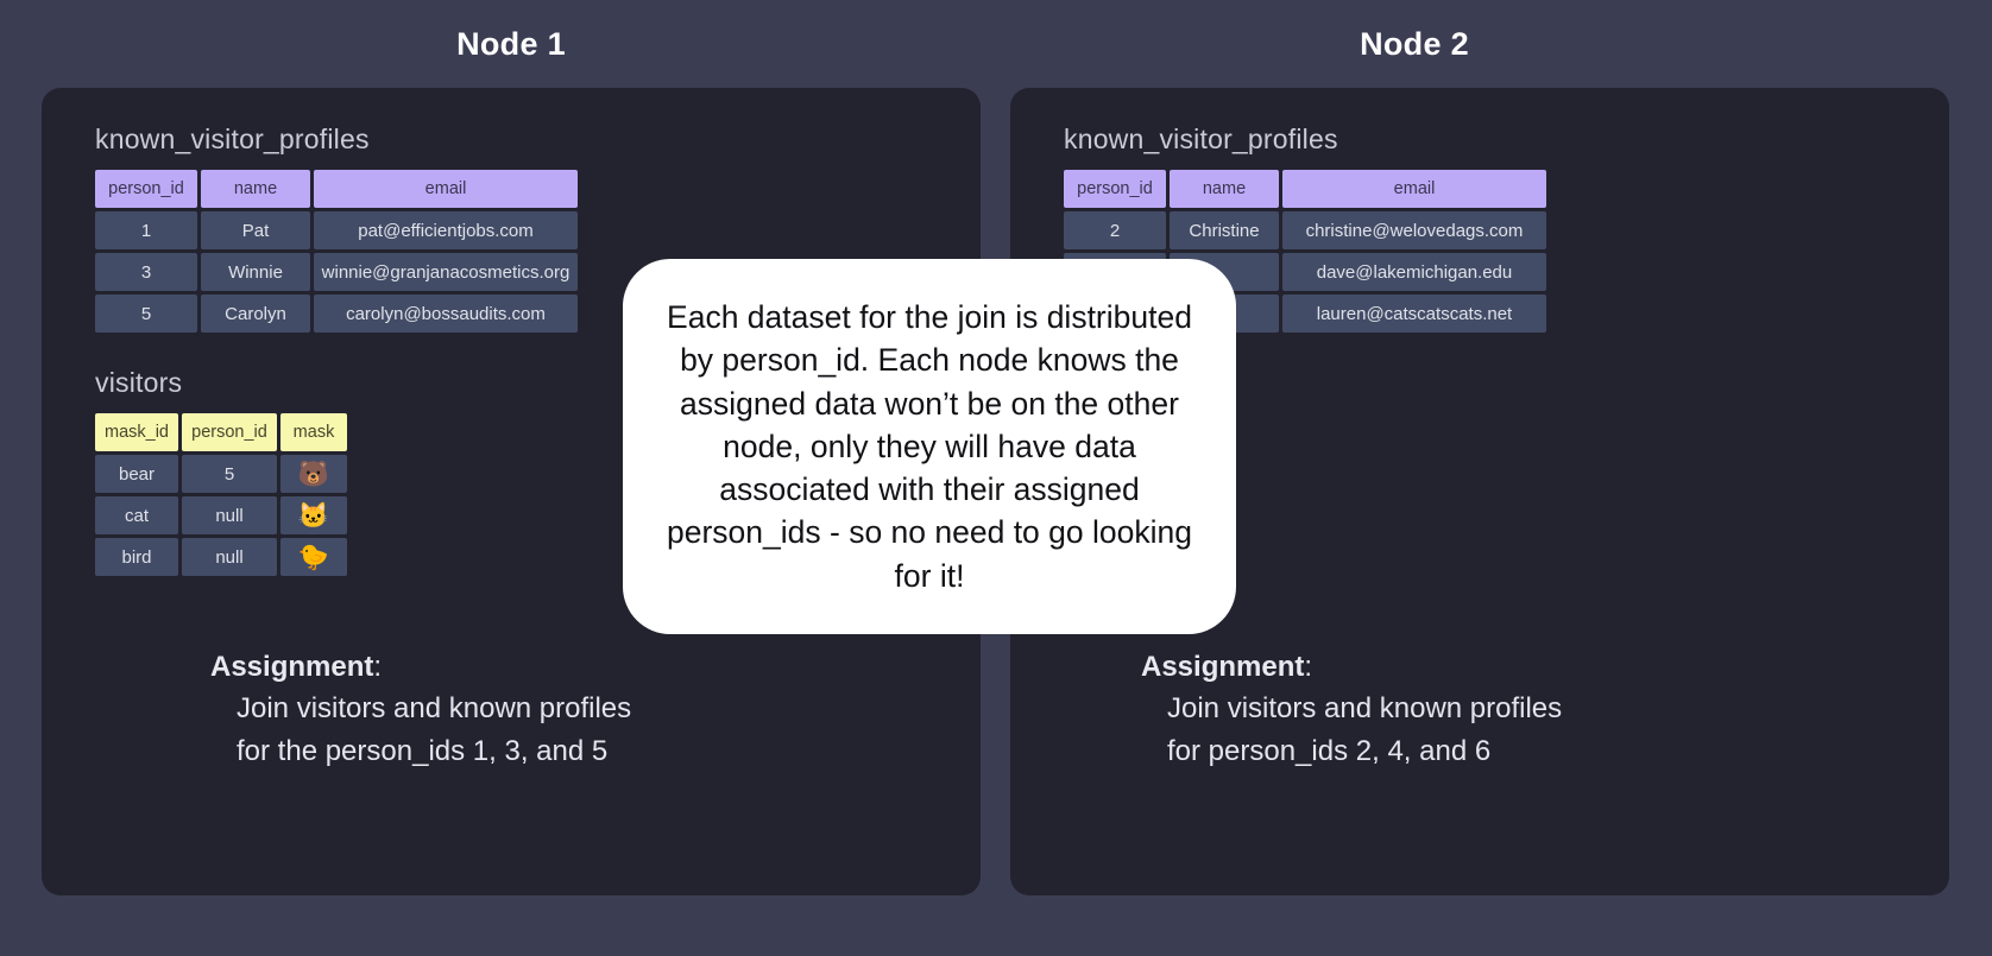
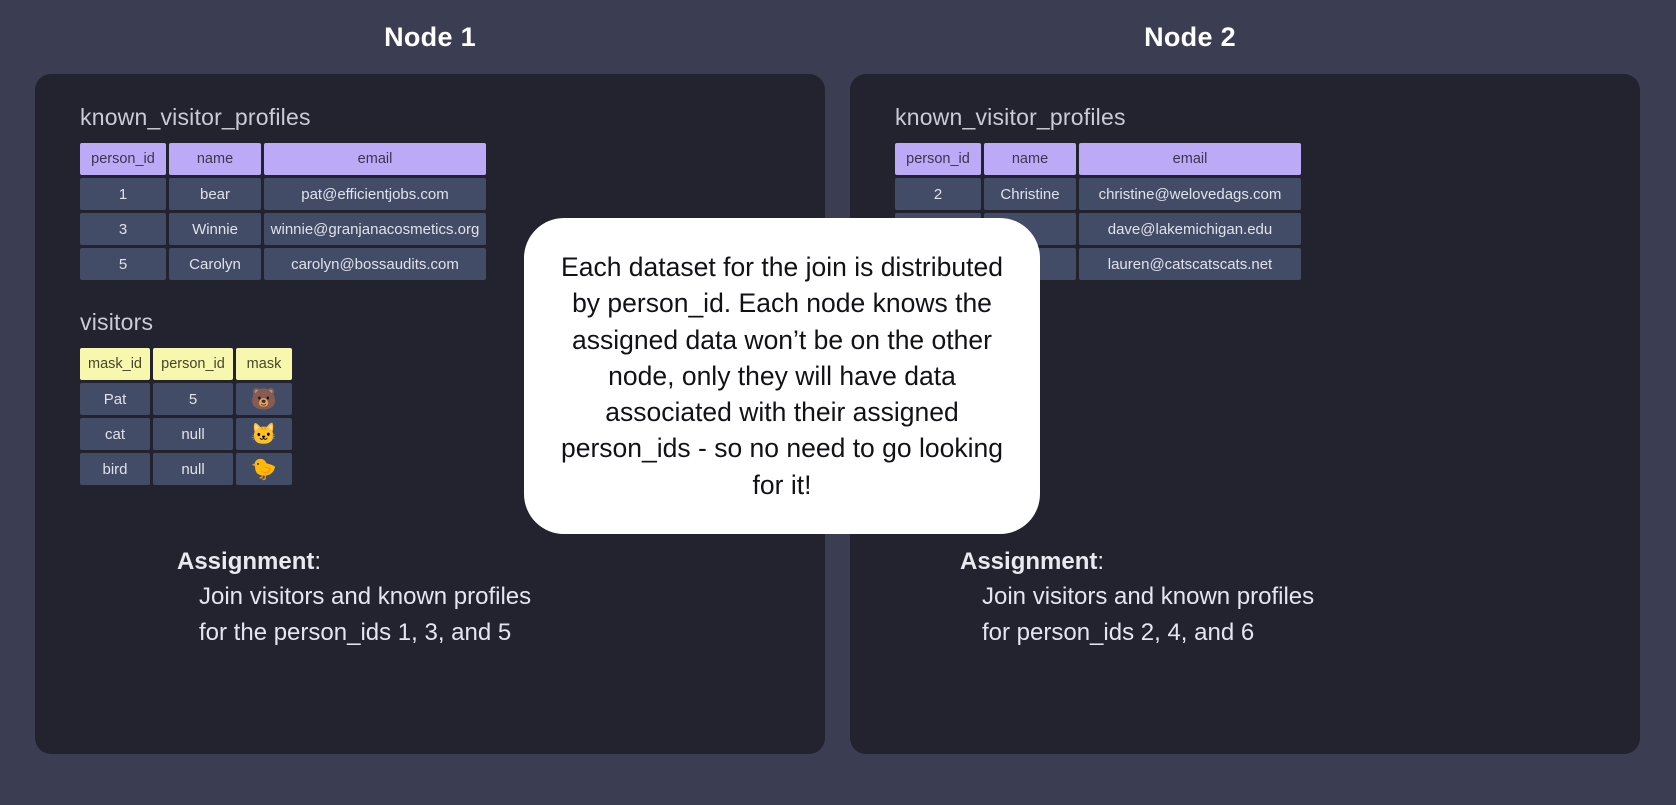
  Node 1
  Node 2
  known_visitor_profiles
  person_id	name	email
- 1	Pat	pat@efficientjobs.com
+ 1	bear	pat@efficientjobs.com
  3	Winnie	winnie@granjanacosmetics.org
  5	Carolyn	carolyn@bossaudits.com
  visitors
  mask_id	person_id	mask
- bear	5	🐻
+ Pat	5	🐻
  cat	null	🐱
  bird	null	🐤
  Assignment:
  Join visitors and known profiles
  for the person_ids 1, 3, and 5
  known_visitor_profiles
  person_id	name	email
  2	Christine	christine@welovedags.com
  		dave@lakemichigan.edu
  		lauren@catscatscats.net
  Assignment:
  Join visitors and known profiles
  for person_ids 2, 4, and 6
  Each dataset for the join is distributed by person_id. Each node knows the assigned data won’t be on the other node, only they will have data associated with their assigned person_ids - so no need to go looking for it!
